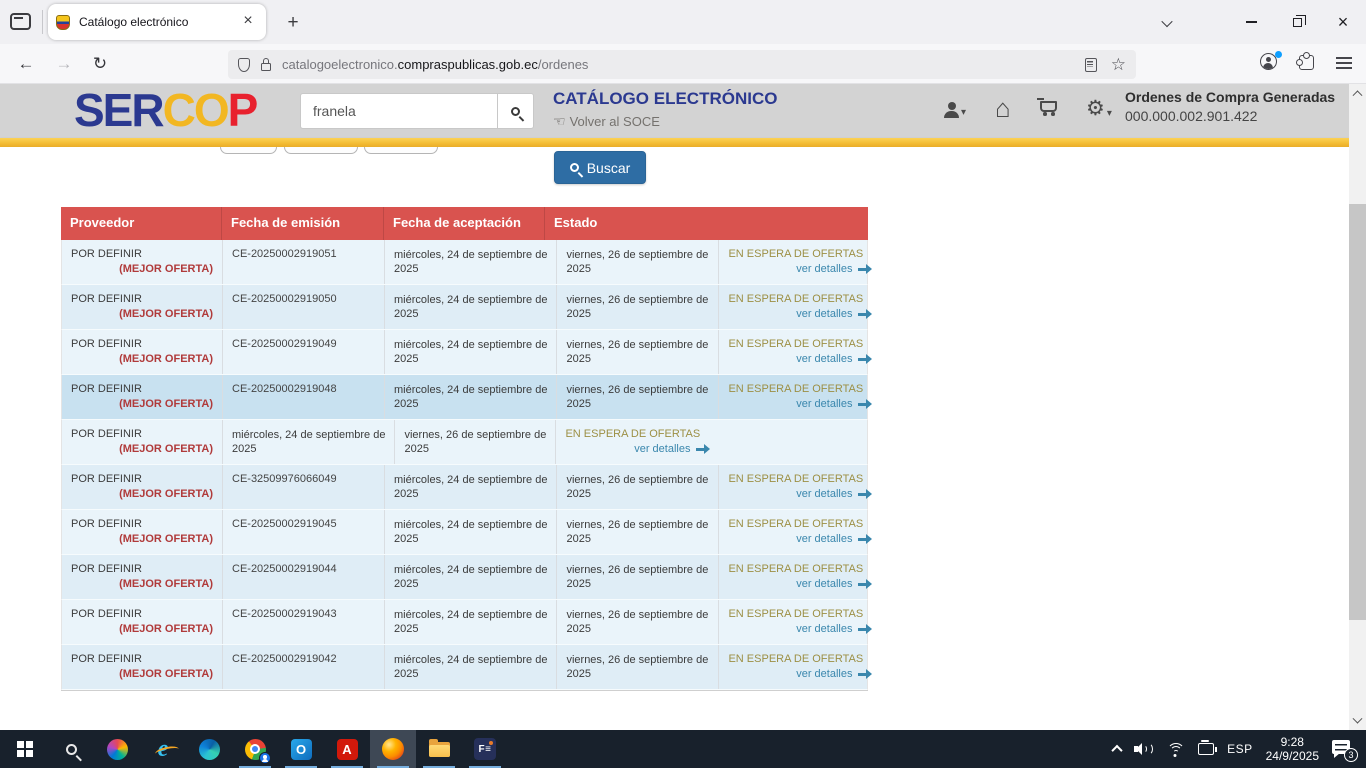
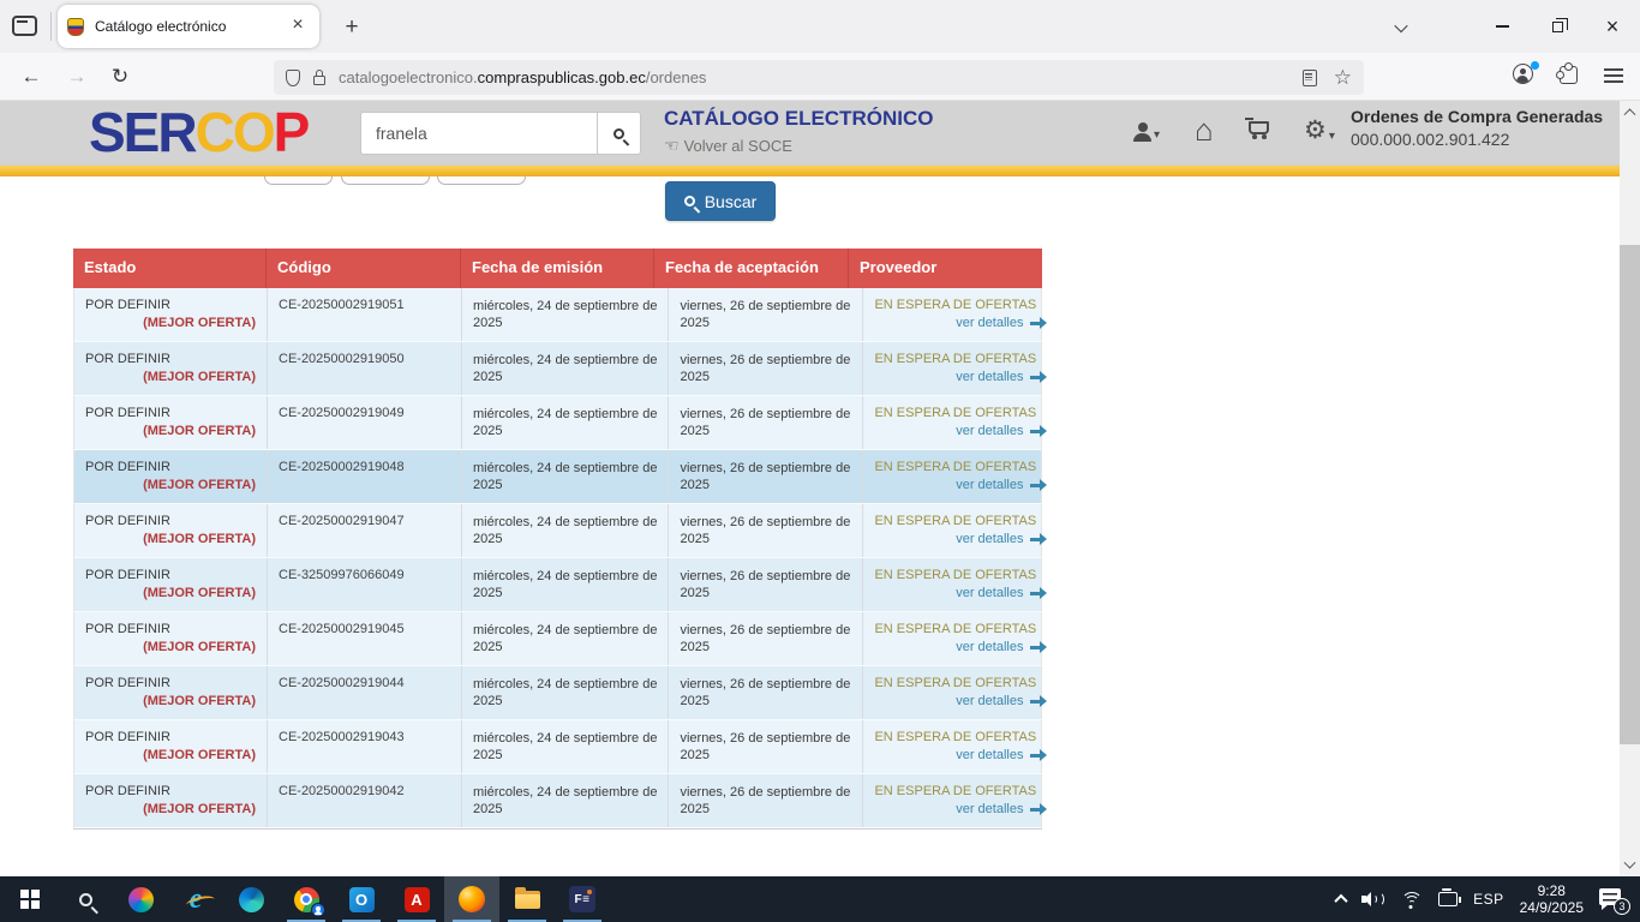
  Catálogo electrónico
  ×
  +
  ×
  ←
  →
  ↻
  catalogoelectronico.compraspublicas.gob.ec/ordenes
  ☆
  SERCOP
  franela
  CATÁLOGO ELECTRÓNICO
  ☜ Volver al SOCE
  ▾
  ⌂
  ⚙
  ▾
  Ordenes de Compra Generadas
  000.000.002.901.422
  Buscar
- Proveedor
+ Estado
+ Código
  Fecha de emisión
  Fecha de aceptación
- Estado
+ Proveedor
  POR DEFINIR
  (MEJOR OFERTA)
  CE-20250002919051
  miércoles, 24 de septiembre de
  2025
  viernes, 26 de septiembre de
  2025
  EN ESPERA DE OFERTAS
  ver detalles
  POR DEFINIR
  (MEJOR OFERTA)
  CE-20250002919050
  miércoles, 24 de septiembre de
  2025
  viernes, 26 de septiembre de
  2025
  EN ESPERA DE OFERTAS
  ver detalles
  POR DEFINIR
  (MEJOR OFERTA)
  CE-20250002919049
  miércoles, 24 de septiembre de
  2025
  viernes, 26 de septiembre de
  2025
  EN ESPERA DE OFERTAS
  ver detalles
  POR DEFINIR
  (MEJOR OFERTA)
  CE-20250002919048
  miércoles, 24 de septiembre de
  2025
  viernes, 26 de septiembre de
  2025
  EN ESPERA DE OFERTAS
  ver detalles
  POR DEFINIR
  (MEJOR OFERTA)
+ CE-20250002919047
  miércoles, 24 de septiembre de
  2025
  viernes, 26 de septiembre de
  2025
  EN ESPERA DE OFERTAS
  ver detalles
  POR DEFINIR
  (MEJOR OFERTA)
  CE-32509976066049
  miércoles, 24 de septiembre de
  2025
  viernes, 26 de septiembre de
  2025
  EN ESPERA DE OFERTAS
  ver detalles
  POR DEFINIR
  (MEJOR OFERTA)
  CE-20250002919045
  miércoles, 24 de septiembre de
  2025
  viernes, 26 de septiembre de
  2025
  EN ESPERA DE OFERTAS
  ver detalles
  POR DEFINIR
  (MEJOR OFERTA)
  CE-20250002919044
  miércoles, 24 de septiembre de
  2025
  viernes, 26 de septiembre de
  2025
  EN ESPERA DE OFERTAS
  ver detalles
  POR DEFINIR
  (MEJOR OFERTA)
  CE-20250002919043
  miércoles, 24 de septiembre de
  2025
  viernes, 26 de septiembre de
  2025
  EN ESPERA DE OFERTAS
  ver detalles
  POR DEFINIR
  (MEJOR OFERTA)
  CE-20250002919042
  miércoles, 24 de septiembre de
  2025
  viernes, 26 de septiembre de
  2025
  EN ESPERA DE OFERTAS
  ver detalles
  e
  O
  A
  F≡
  ESP
  9:28
  24/9/2025
  3
